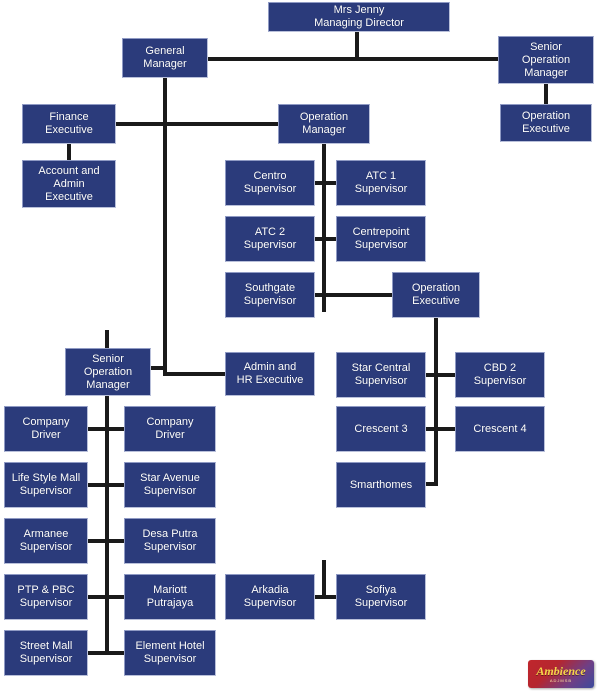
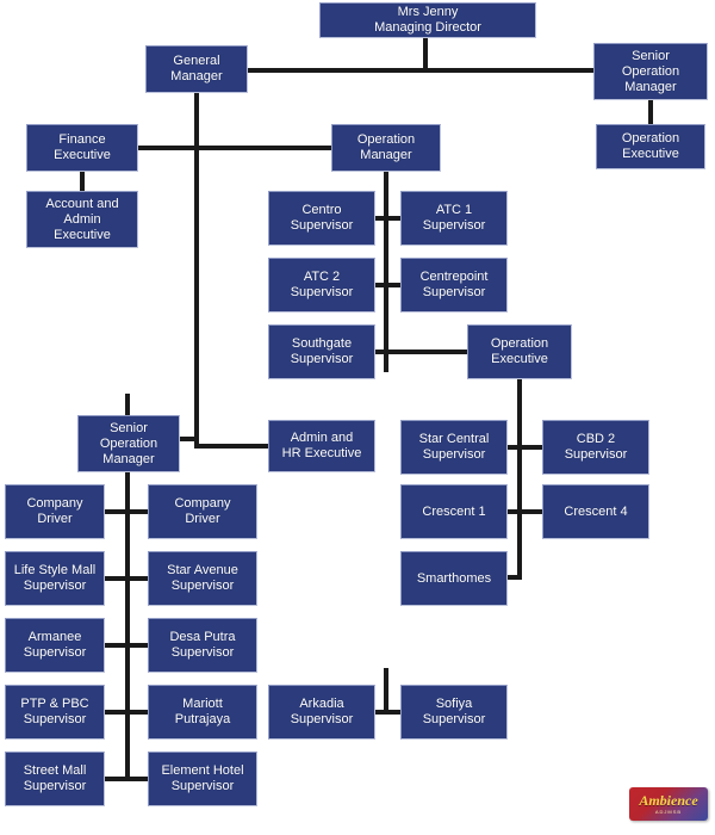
  Mrs Jenny
  Managing Director
  General
  Manager
  Senior
  Operation
  Manager
  Operation
  Executive
  Finance
  Executive
  Account and
  Admin
  Executive
  Operation
  Manager
  Centro
  Supervisor
  ATC 1
  Supervisor
  ATC 2
  Supervisor
  Centrepoint
  Supervisor
  Southgate
  Supervisor
  Operation
  Executive
  Senior
  Operation
  Manager
  Admin and
  HR Executive
  Star Central
  Supervisor
  CBD 2
  Supervisor
  Company
  Driver
  Company
  Driver
- Crescent 3
+ Crescent 1
  Crescent 4
  Life Style Mall
  Supervisor
  Star Avenue
  Supervisor
  Smarthomes
  Armanee
  Supervisor
  Desa Putra
  Supervisor
  PTP & PBC
  Supervisor
  Mariott
  Putrajaya
  Arkadia
  Supervisor
  Sofiya
  Supervisor
  Street Mall
  Supervisor
  Element Hotel
  Supervisor
  Ambience
